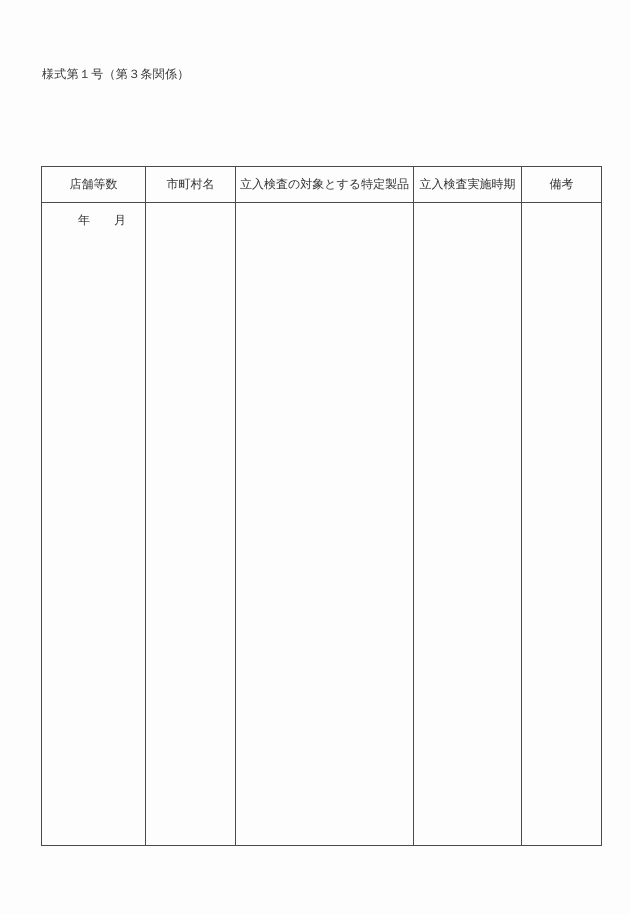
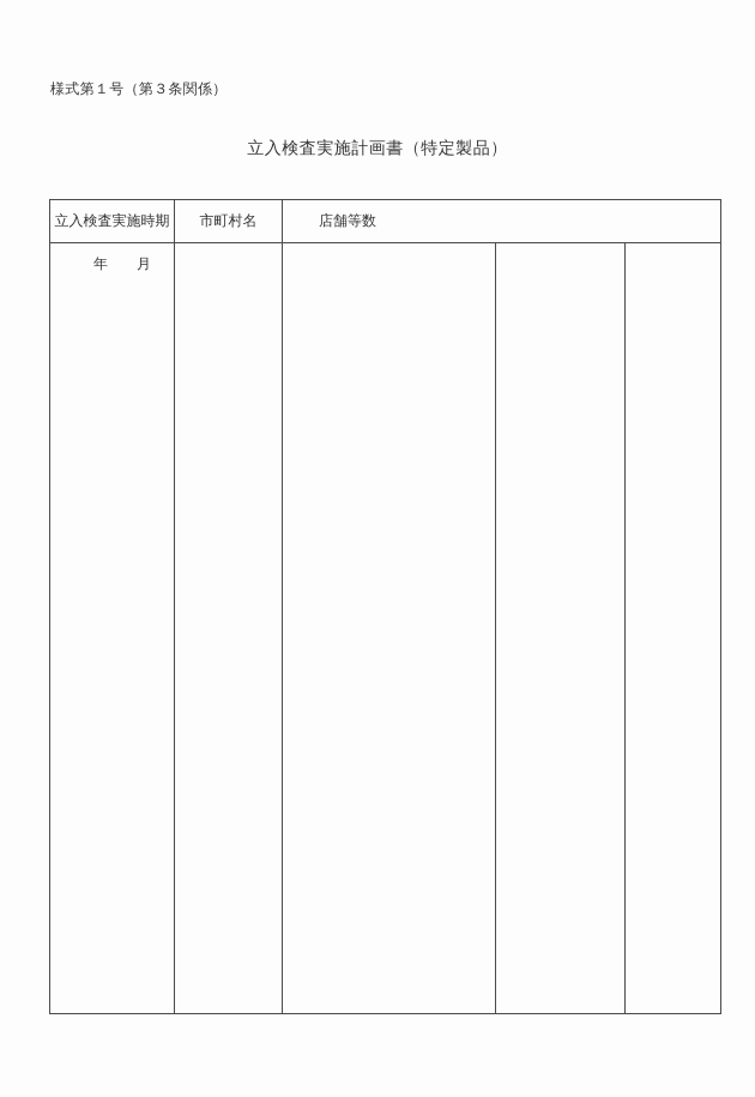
  様式第１号（第３条関係）
+ 立入検査実施計画書（特定製品）
- 店舗等数
+ 立入検査実施時期
  市町村名
- 立入検査の対象とする特定製品
- 立入検査実施時期
+ 店舗等数
- 備考
  年 月
